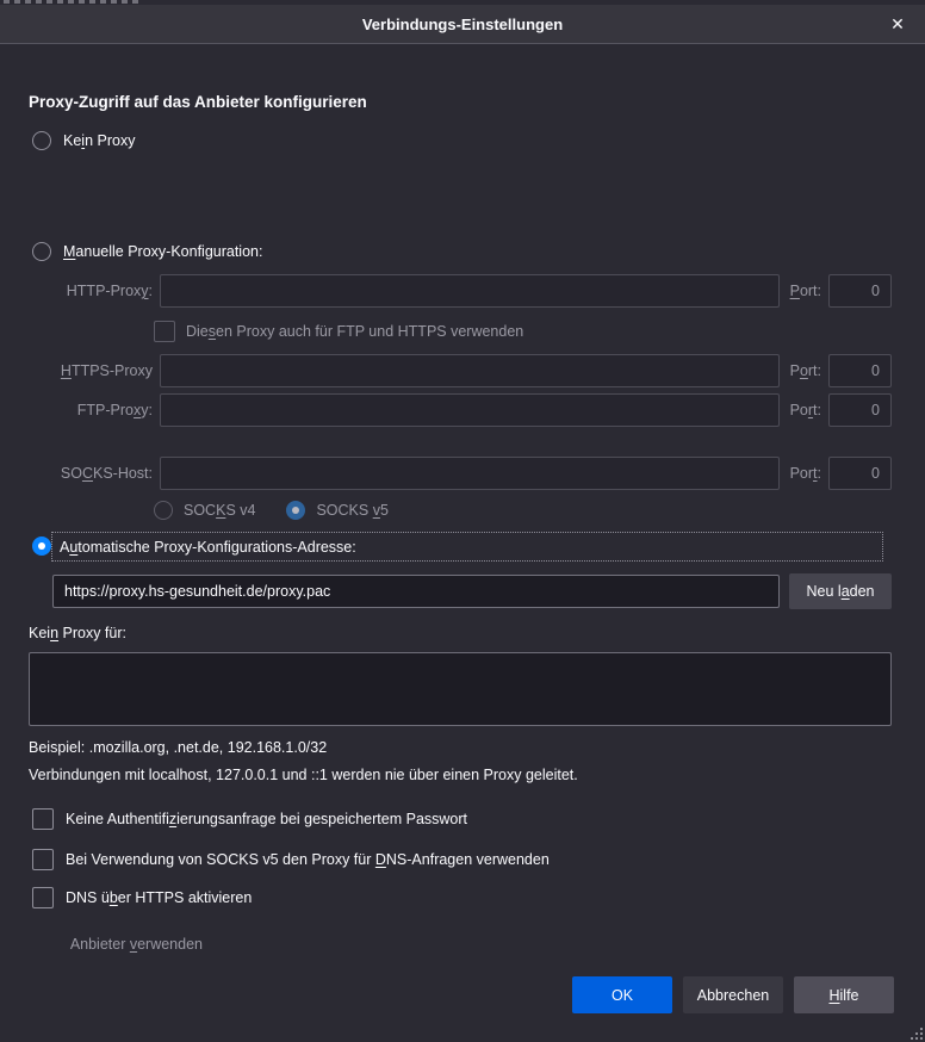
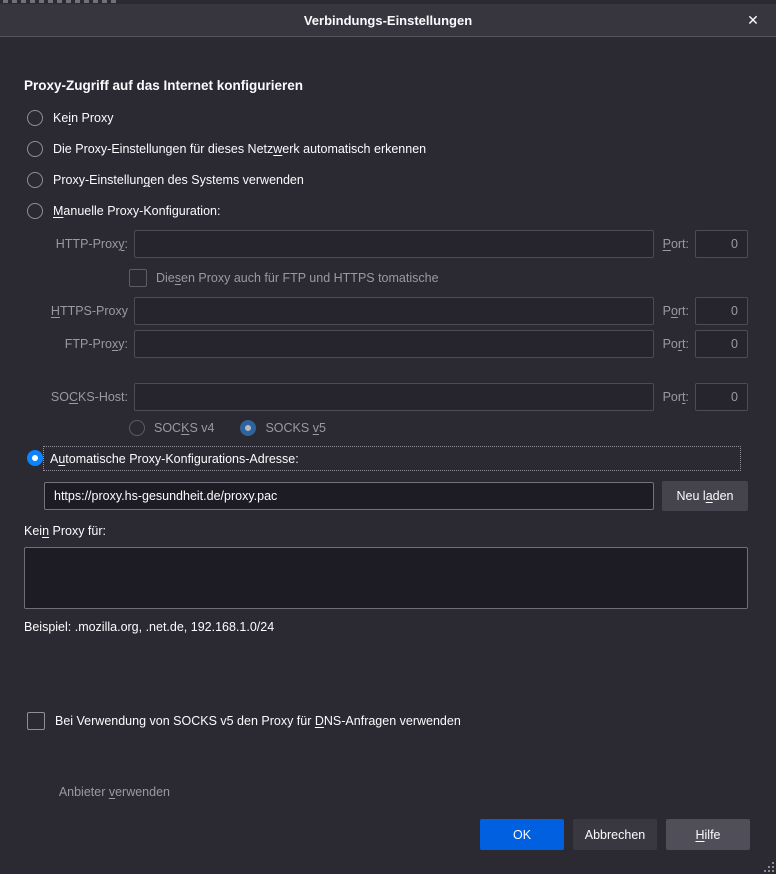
  Verbindungs-Einstellungen
  ✕
- Proxy-Zugriff auf das Anbieter konfigurieren
+ Proxy-Zugriff auf das Internet konfigurieren
  Kein Proxy
+ Die Proxy-Einstellungen für dieses Netzwerk automatisch erkennen
+ Proxy-Einstellungen des Systems verwenden
  Manuelle Proxy-Konfiguration:
  HTTP-Proxy:
  Port:
  0
- Diesen Proxy auch für FTP und HTTPS verwenden
+ Diesen Proxy auch für FTP und HTTPS tomatische
  HTTPS-Proxy
  Port:
  0
  FTP-Proxy:
  Port:
  0
  SOCKS-Host:
  Port:
  0
  SOCKS v4
  SOCKS v5
  Automatische Proxy-Konfigurations-Adresse:
  https://proxy.hs-gesundheit.de/proxy.pac
  Neu laden
  Kein Proxy für:
- Beispiel: .mozilla.org, .net.de, 192.168.1.0/32
+ Beispiel: .mozilla.org, .net.de, 192.168.1.0/24
- Verbindungen mit localhost, 127.0.0.1 und ::1 werden nie über einen Proxy geleitet.
- Keine Authentifizierungsanfrage bei gespeichertem Passwort
  Bei Verwendung von SOCKS v5 den Proxy für DNS-Anfragen verwenden
- DNS über HTTPS aktivieren
  Anbieter verwenden
  OK
  Abbrechen
  Hilfe
